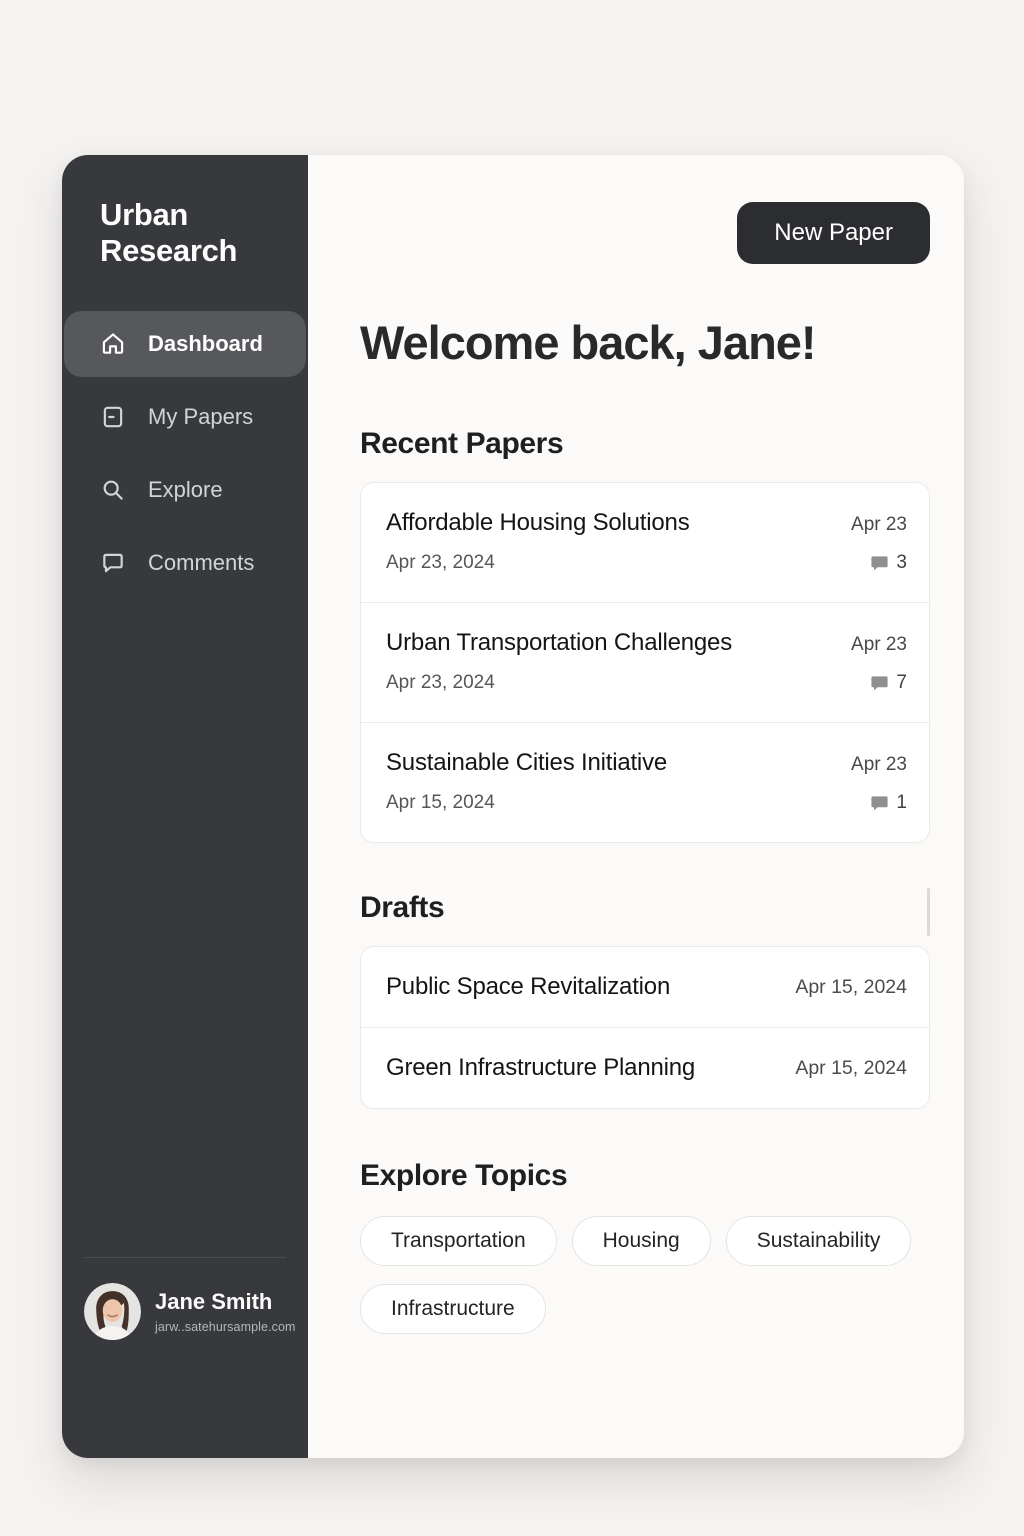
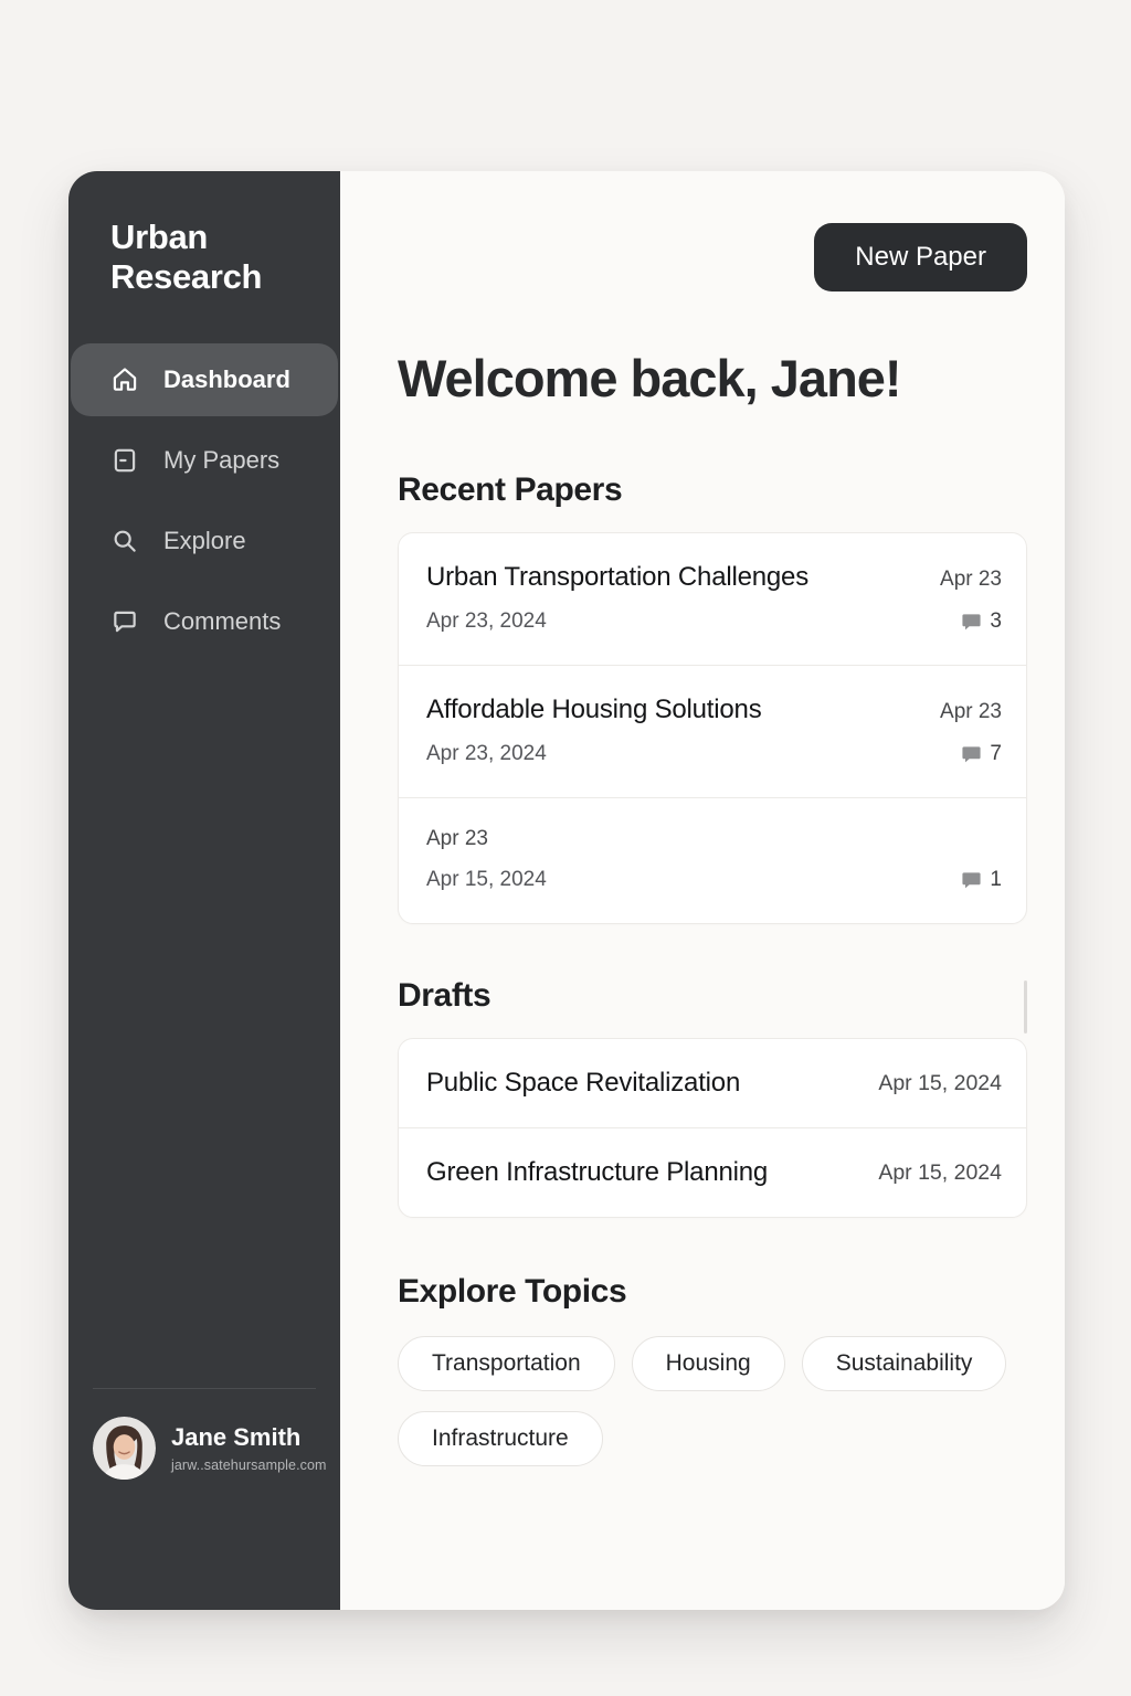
  Urban Research
  Dashboard
  My Papers
  Explore
  Comments
  Jane Smith
  jarw..satehursample.com
  New Paper
  Welcome back, Jane!
  Recent Papers
- Affordable Housing Solutions
+ Urban Transportation Challenges
  Apr 23
  Apr 23, 2024
  3
- Urban Transportation Challenges
+ Affordable Housing Solutions
  Apr 23
  Apr 23, 2024
  7
- Sustainable Cities Initiative
  Apr 23
  Apr 15, 2024
  1
  Drafts
  Public Space Revitalization
  Apr 15, 2024
  Green Infrastructure Planning
  Apr 15, 2024
  Explore Topics
  Transportation
  Housing
  Sustainability
  Infrastructure
